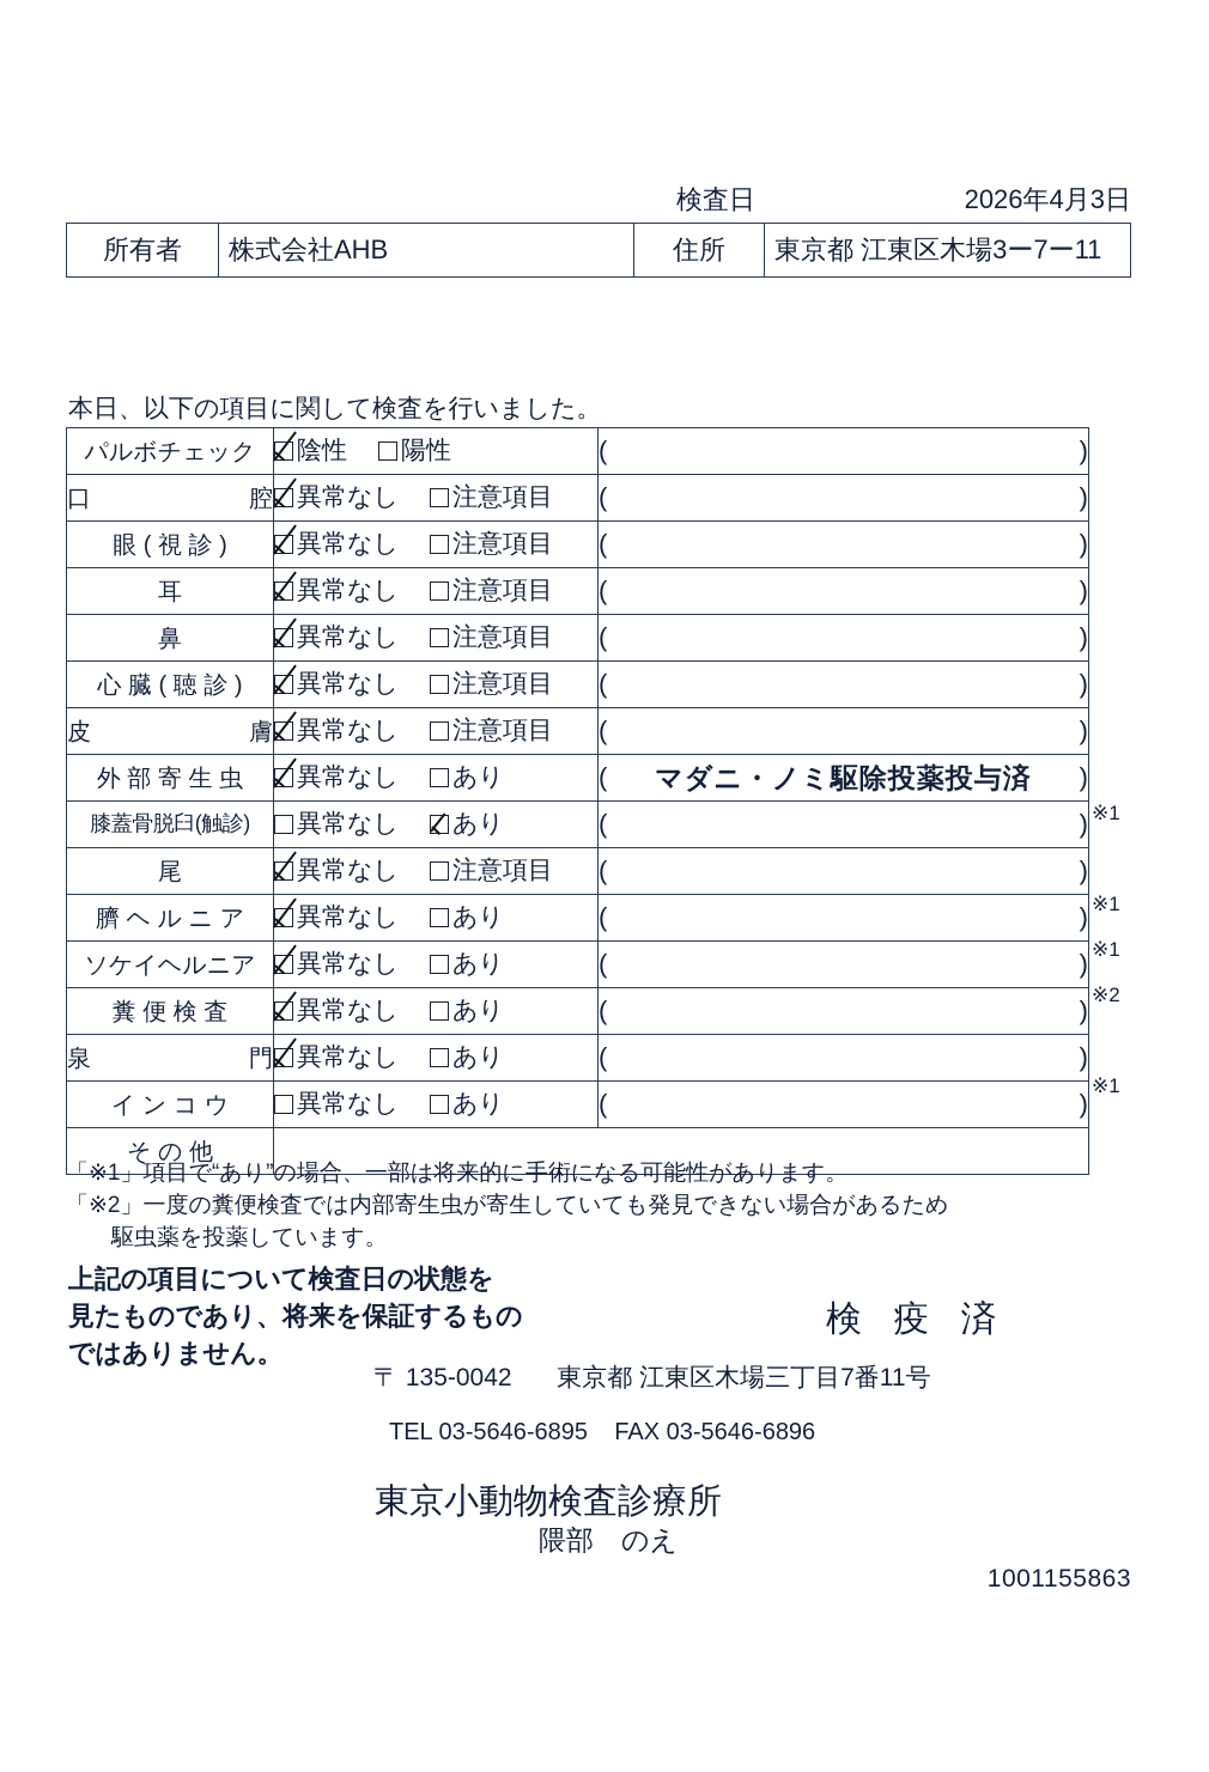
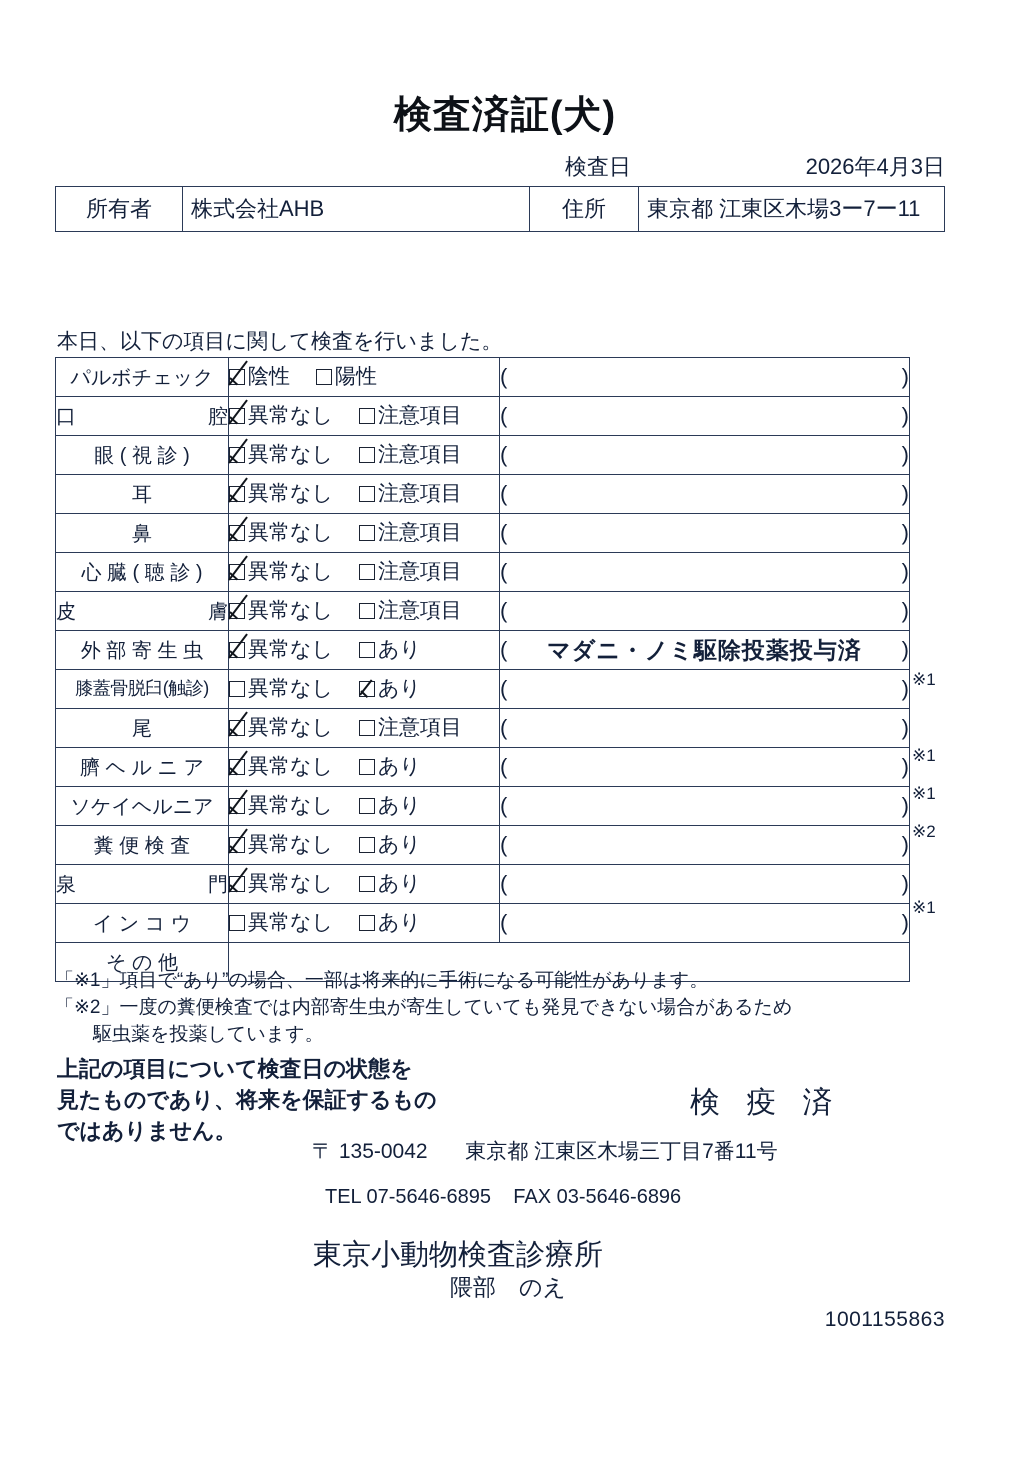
+ 検査済証(犬)
  検査日
  2026年4月3日
  所有者	株式会社AHB	住所	東京都 江東区木場3ー7ー11
  本日、以下の項目に関して検査を行いました。
  パルボチェック	陰性 陽性	( )
  口 腔	異常なし 注意項目	( )
  眼 ( 視 診 )	異常なし 注意項目	( )
  耳	異常なし 注意項目	( )
  鼻	異常なし 注意項目	( )
  心 臓 ( 聴 診 )	異常なし 注意項目	( )
  皮 膚	異常なし 注意項目	( )
  外 部 寄 生 虫	異常なし あり	( マダニ・ノミ駆除投薬投与済 )
  膝蓋骨脱臼(触診)	異常なし あり	( )
  尾	異常なし 注意項目	( )
  臍 ヘ ル ニ ア	異常なし あり	( )
  ソケイヘルニア	異常なし あり	( )
  糞 便 検 査	異常なし あり	( )
  泉 門	異常なし あり	( )
  イ ン コ ウ	異常なし あり	( )
  そ の 他
  ※1
  ※1
  ※1
  ※2
  ※1
  「※1」項目で“あり”の場合、一部は将来的に手術になる可能性があります。
  「※2」一度の糞便検査では内部寄生虫が寄生していても発見できない場合があるため
  駆虫薬を投薬しています。
  上記の項目について検査日の状態を
  見たものであり、将来を保証するもの
  ではありません。
  検 疫 済
  〒 135-0042 東京都 江東区木場三丁目7番11号
- TEL 03-5646-6895 FAX 03-5646-6896
+ TEL 07-5646-6895 FAX 03-5646-6896
  東京小動物検査診療所
  隈部 のえ
  1001155863
